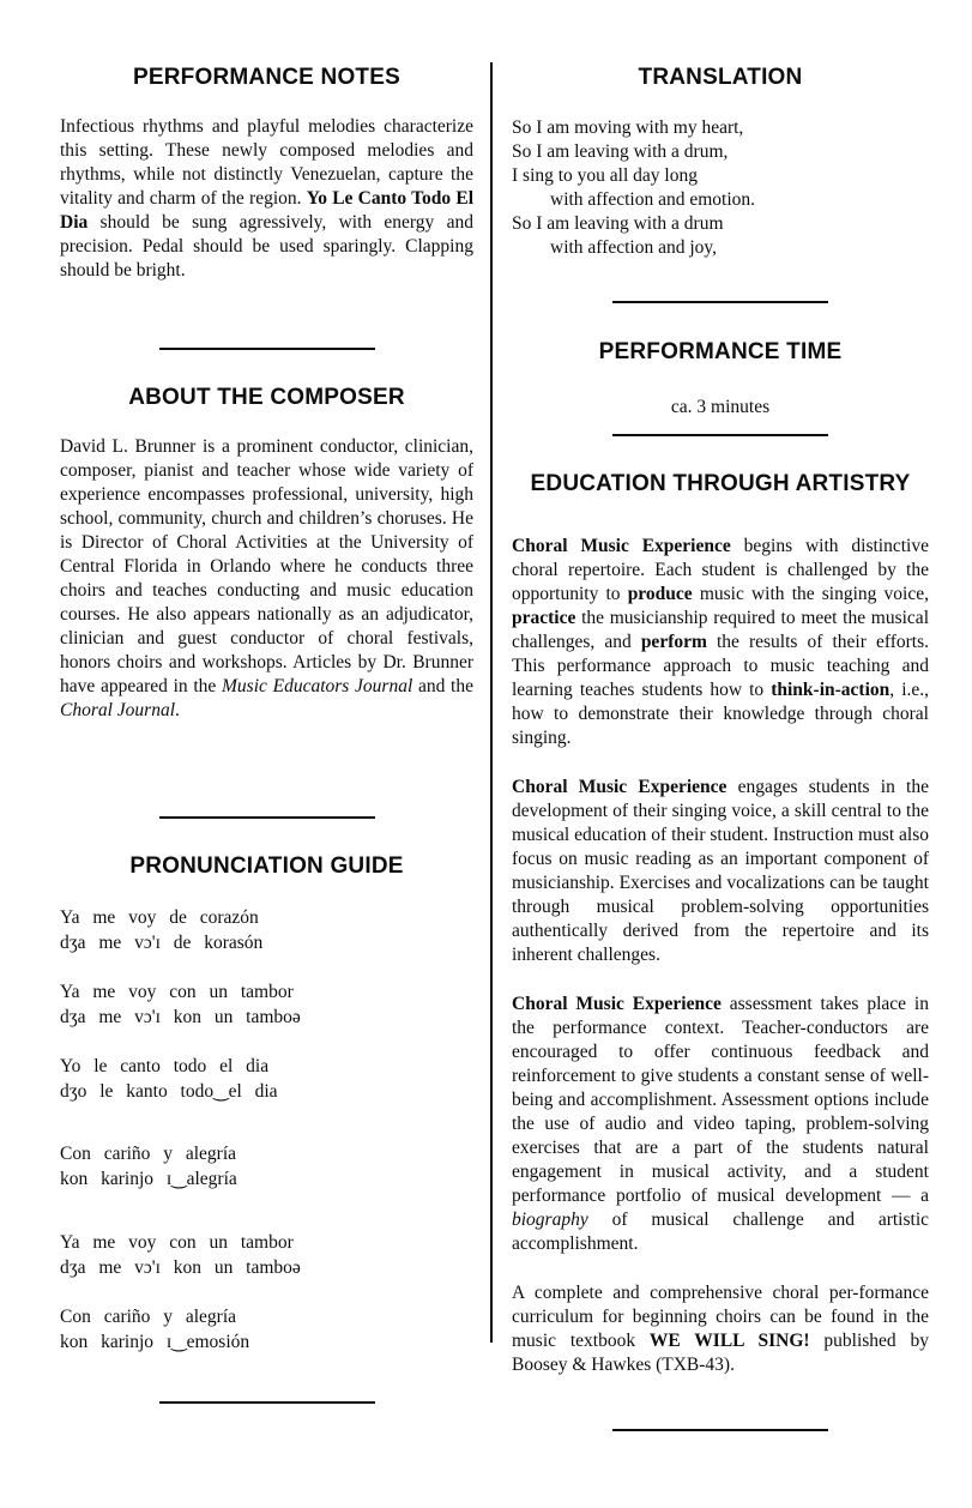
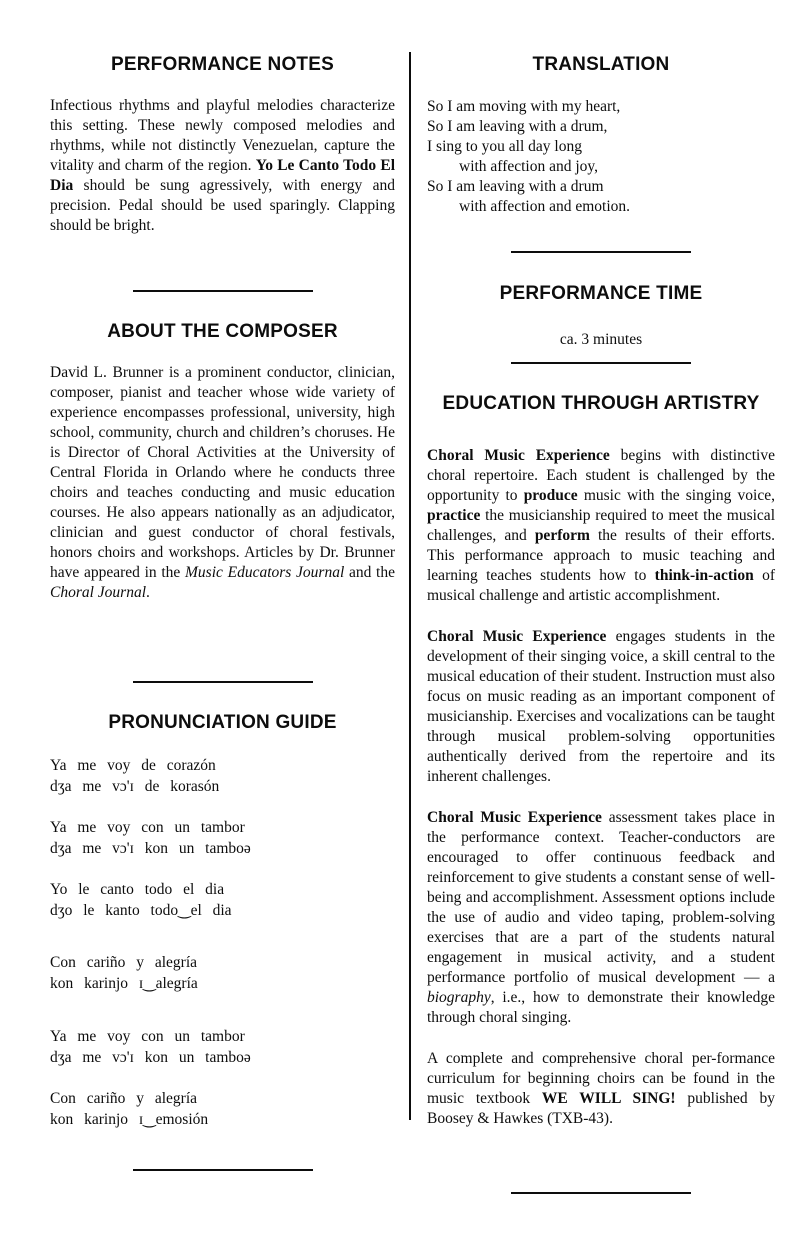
  PERFORMANCE NOTES
  Infectious rhythms and playful melodies characterize this setting. These newly composed melodies and rhythms, while not distinctly Venezuelan, capture the vitality and charm of the region. Yo Le Canto Todo El Dia should be sung agressively, with energy and precision. Pedal should be used sparingly. Clapping should be bright.
  ABOUT THE COMPOSER
  David L. Brunner is a prominent conductor, clinician, composer, pianist and teacher whose wide variety of experience encompasses professional, university, high school, community, church and children’s choruses. He is Director of Choral Activities at the University of Central Florida in Orlando where he conducts three choirs and teaches conducting and music education courses. He also appears nationally as an adjudicator, clinician and guest conductor of choral festivals, honors choirs and workshops. Articles by Dr. Brunner have appeared in the Music Educators Journal and the Choral Journal.
  PRONUNCIATION GUIDE
  Ya me voy de corazón
  dʒa me vɔ'ɪ de korasón
  Ya me voy con un tambor
  dʒa me vɔ'ɪ kon un tamboə
  Yo le canto todo el dia
  dʒo le kanto todo‿el dia
  Con cariño y alegría
  kon karinjo ɪ‿alegría
  Ya me voy con un tambor
  dʒa me vɔ'ɪ kon un tamboə
  Con cariño y alegría
  kon karinjo ɪ‿emosión
  TRANSLATION
  So I am moving with my heart,
  So I am leaving with a drum,
  I sing to you all day long
- with affection and emotion.
+ with affection and joy,
  So I am leaving with a drum
- with affection and joy,
+ with affection and emotion.
  PERFORMANCE TIME
  ca. 3 minutes
  EDUCATION THROUGH ARTISTRY
- Choral Music Experience begins with distinctive choral repertoire. Each student is challenged by the opportunity to produce music with the singing voice, practice the musicianship required to meet the musical challenges, and perform the results of their efforts. This performance approach to music teaching and learning teaches students how to think-in-action, i.e., how to demonstrate their knowledge through choral singing.
+ Choral Music Experience begins with distinctive choral repertoire. Each student is challenged by the opportunity to produce music with the singing voice, practice the musicianship required to meet the musical challenges, and perform the results of their efforts. This performance approach to music teaching and learning teaches students how to think-in-action of musical challenge and artistic accomplishment.
  Choral Music Experience engages students in the development of their singing voice, a skill central to the musical education of their student. Instruction must also focus on music reading as an important component of musicianship. Exercises and vocalizations can be taught through musical problem-solving opportunities authentically derived from the repertoire and its inherent challenges.
- Choral Music Experience assessment takes place in the performance context. Teacher-conductors are encouraged to offer continuous feedback and reinforcement to give students a constant sense of well-being and accomplishment. Assessment options include the use of audio and video taping, problem-solving exercises that are a part of the students natural engagement in musical activity, and a student performance portfolio of musical development — a biography of musical challenge and artistic accomplishment.
+ Choral Music Experience assessment takes place in the performance context. Teacher-conductors are encouraged to offer continuous feedback and reinforcement to give students a constant sense of well-being and accomplishment. Assessment options include the use of audio and video taping, problem-solving exercises that are a part of the students natural engagement in musical activity, and a student performance portfolio of musical development — a biography, i.e., how to demonstrate their knowledge through choral singing.
  A complete and comprehensive choral per-formance curriculum for beginning choirs can be found in the music textbook WE WILL SING! published by Boosey & Hawkes (TXB-43).
